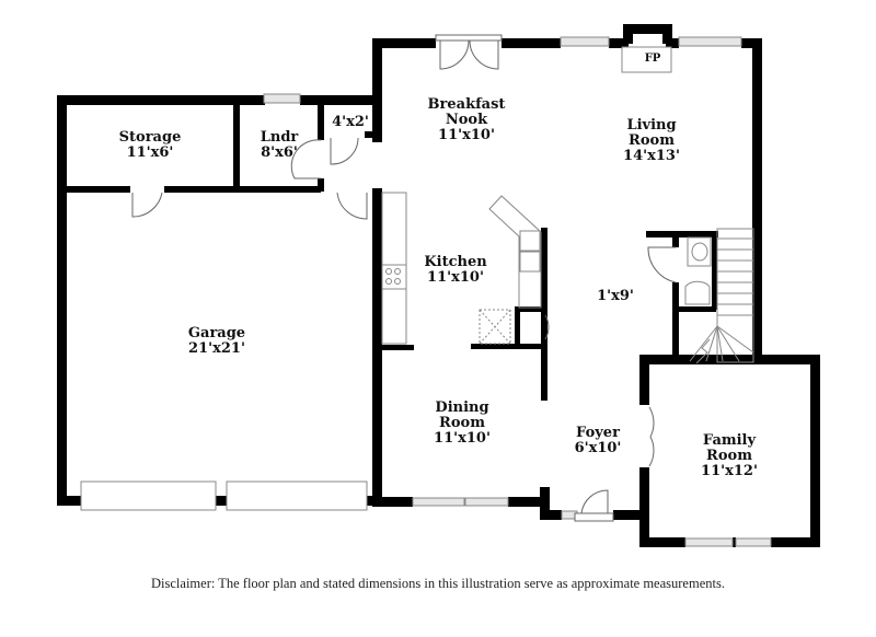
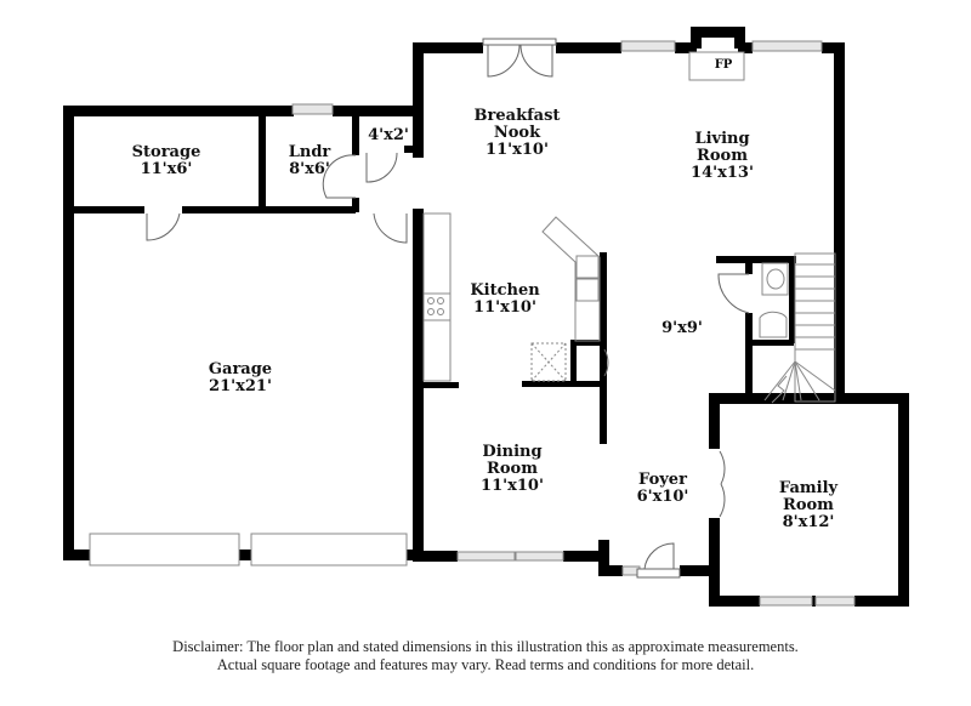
  Storage
  11'x6'
  Lndr
  8'x6'
  4'x2'
  Breakfast
  Nook
  11'x10'
  Living
  Room
  14'x13'
  FP
  Kitchen
  11'x10'
- 1'x9'
+ 9'x9'
  Garage
  21'x21'
  Dining
  Room
  11'x10'
  Foyer
  6'x10'
  Family
  Room
- 11'x12'
+ 8'x12'
- Disclaimer: The floor plan and stated dimensions in this illustration serve as approximate measurements.
+ Disclaimer: The floor plan and stated dimensions in this illustration this as approximate measurements.
+ Actual square footage and features may vary. Read terms and conditions for more detail.
